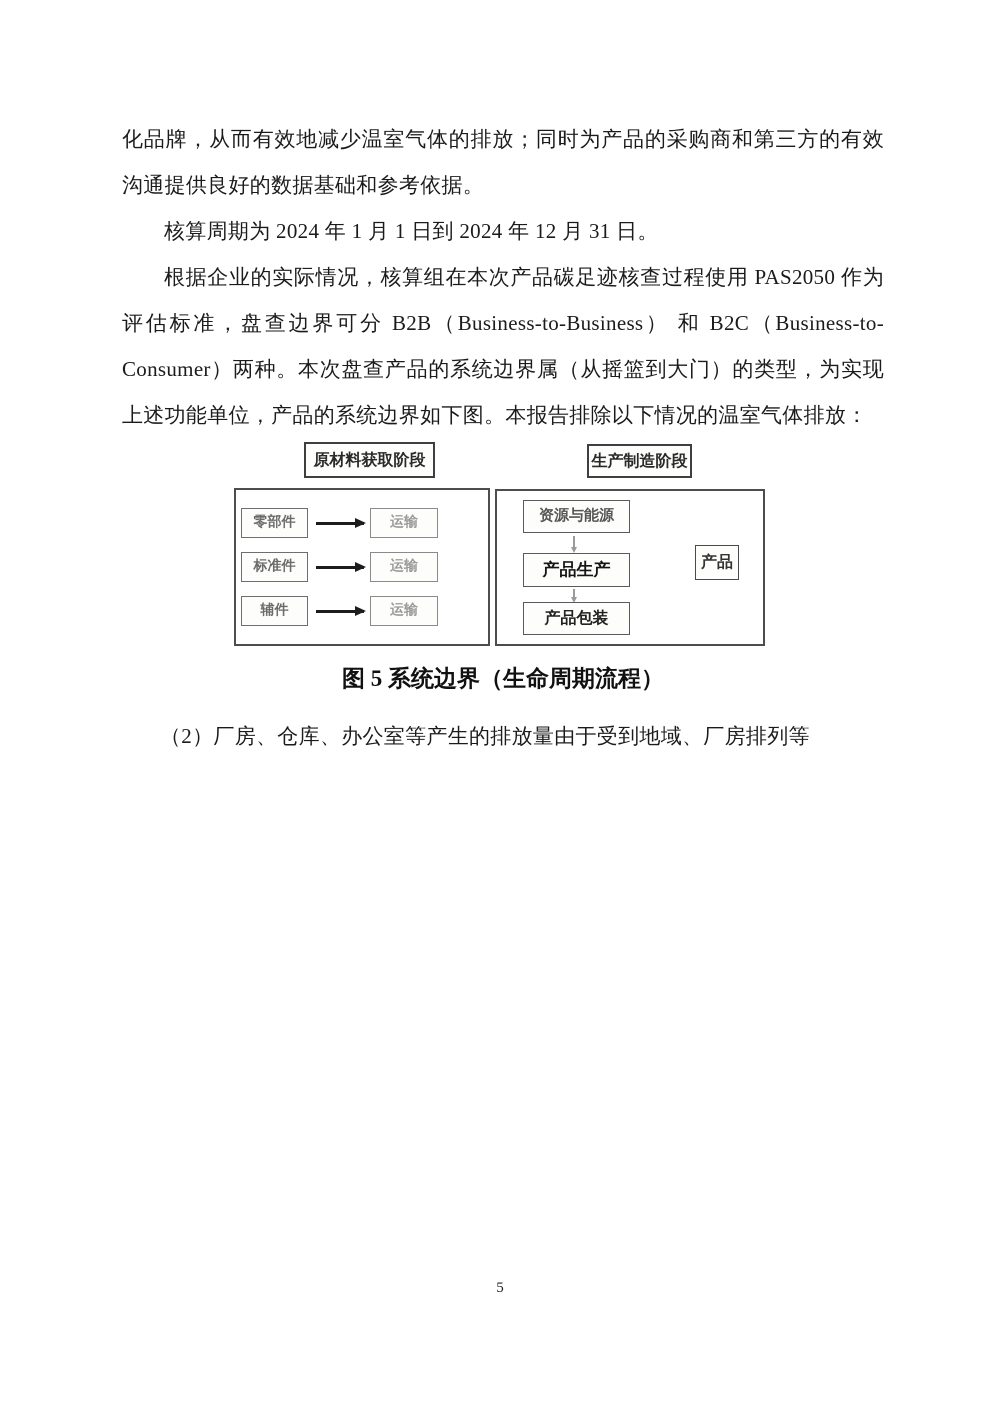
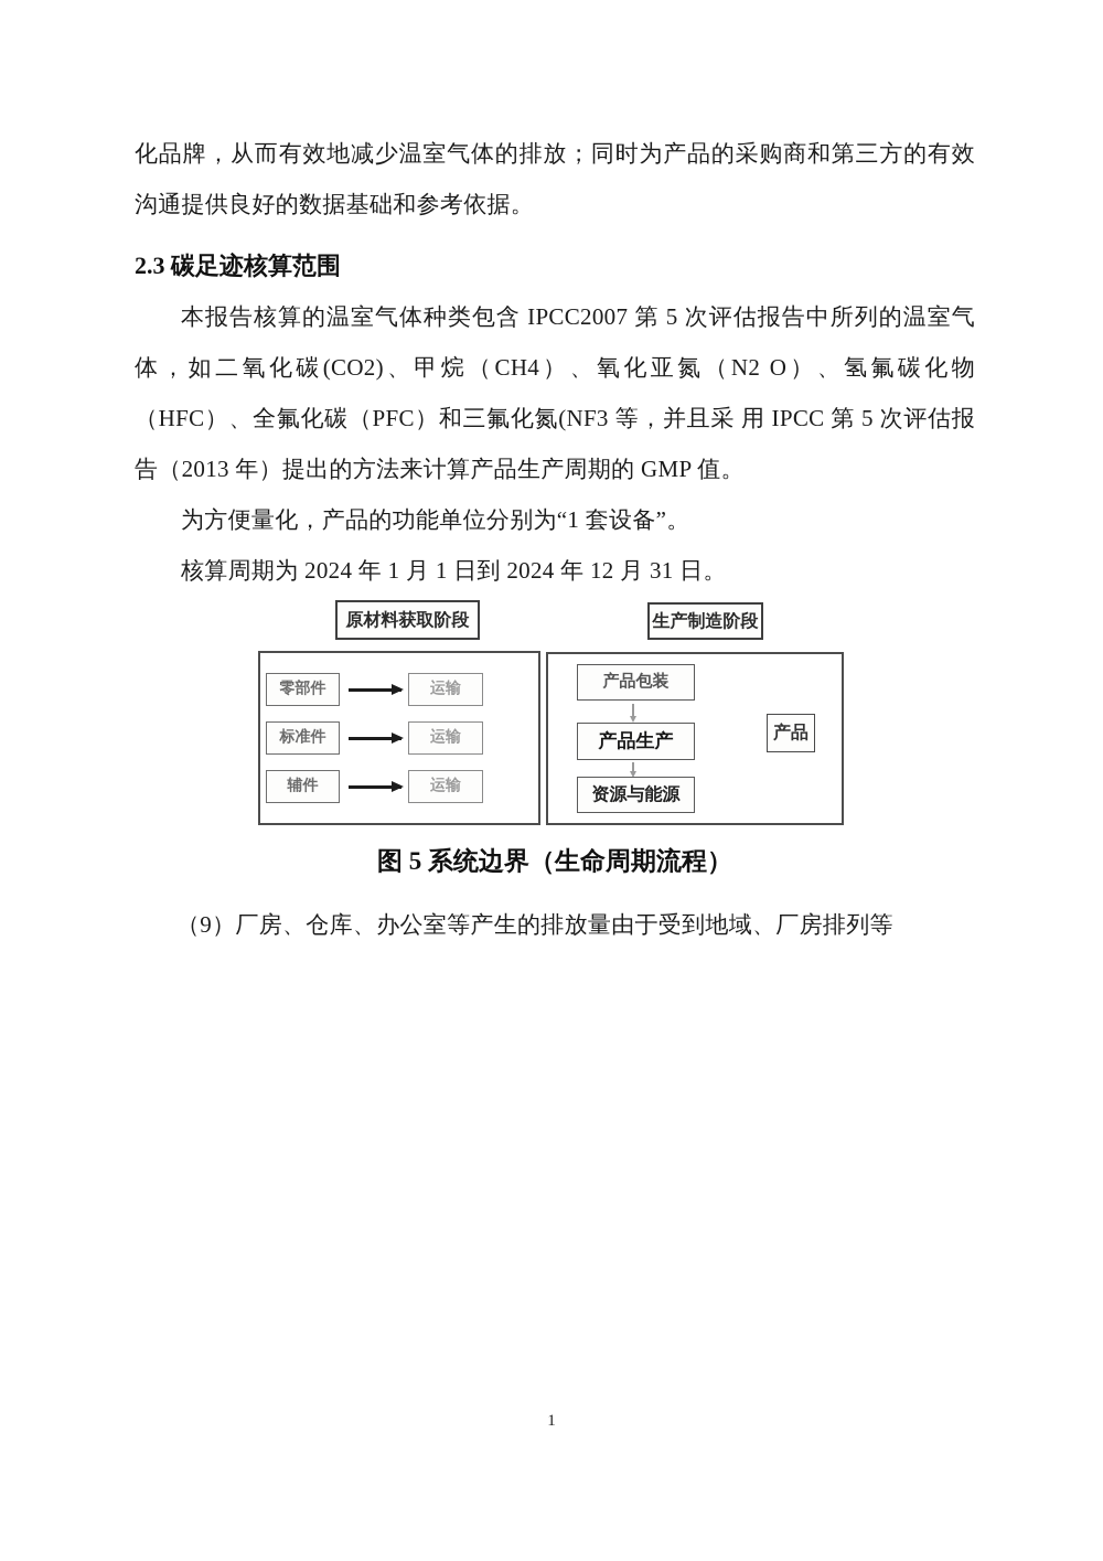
  化品牌，从而有效地减少温室气体的排放；同时为产品的采购商和第三方的有效沟通提供良好的数据基础和参考依据。
+ 2.3 碳足迹核算范围
+ 本报告核算的温室气体种类包含 IPCC2007 第 5 次评估报告中所列的温室气体，如二氧化碳(CO2)、甲烷（CH4）、氧化亚氮（N2 O）、氢氟碳化物（HFC）、全氟化碳（PFC）和三氟化氮(NF3 等，并且采 用 IPCC 第 5 次评估报告（2013 年）提出的方法来计算产品生产周期的 GMP 值。
+ 为方便量化，产品的功能单位分别为“1 套设备”。
  核算周期为 2024 年 1 月 1 日到 2024 年 12 月 31 日。
- 根据企业的实际情况，核算组在本次产品碳足迹核查过程使用 PAS2050 作为评估标准，盘查边界可分 B2B（Business-to-Business） 和 B2C（Business-to-Consumer）两种。本次盘查产品的系统边界属（从摇篮到大门）的类型，为实现上述功能单位，产品的系统边界如下图。本报告排除以下情况的温室气体排放：
  原材料获取阶段
  生产制造阶段
  零部件
  运输
  标准件
  运输
  辅件
  运输
- 资源与能源
+ 产品包装
  产品生产
- 产品包装
+ 资源与能源
  产品
  图 5 系统边界（生命周期流程）
- （2）厂房、仓库、办公室等产生的排放量由于受到地域、厂房排列等
+ （9）厂房、仓库、办公室等产生的排放量由于受到地域、厂房排列等
- 5
+ 1
